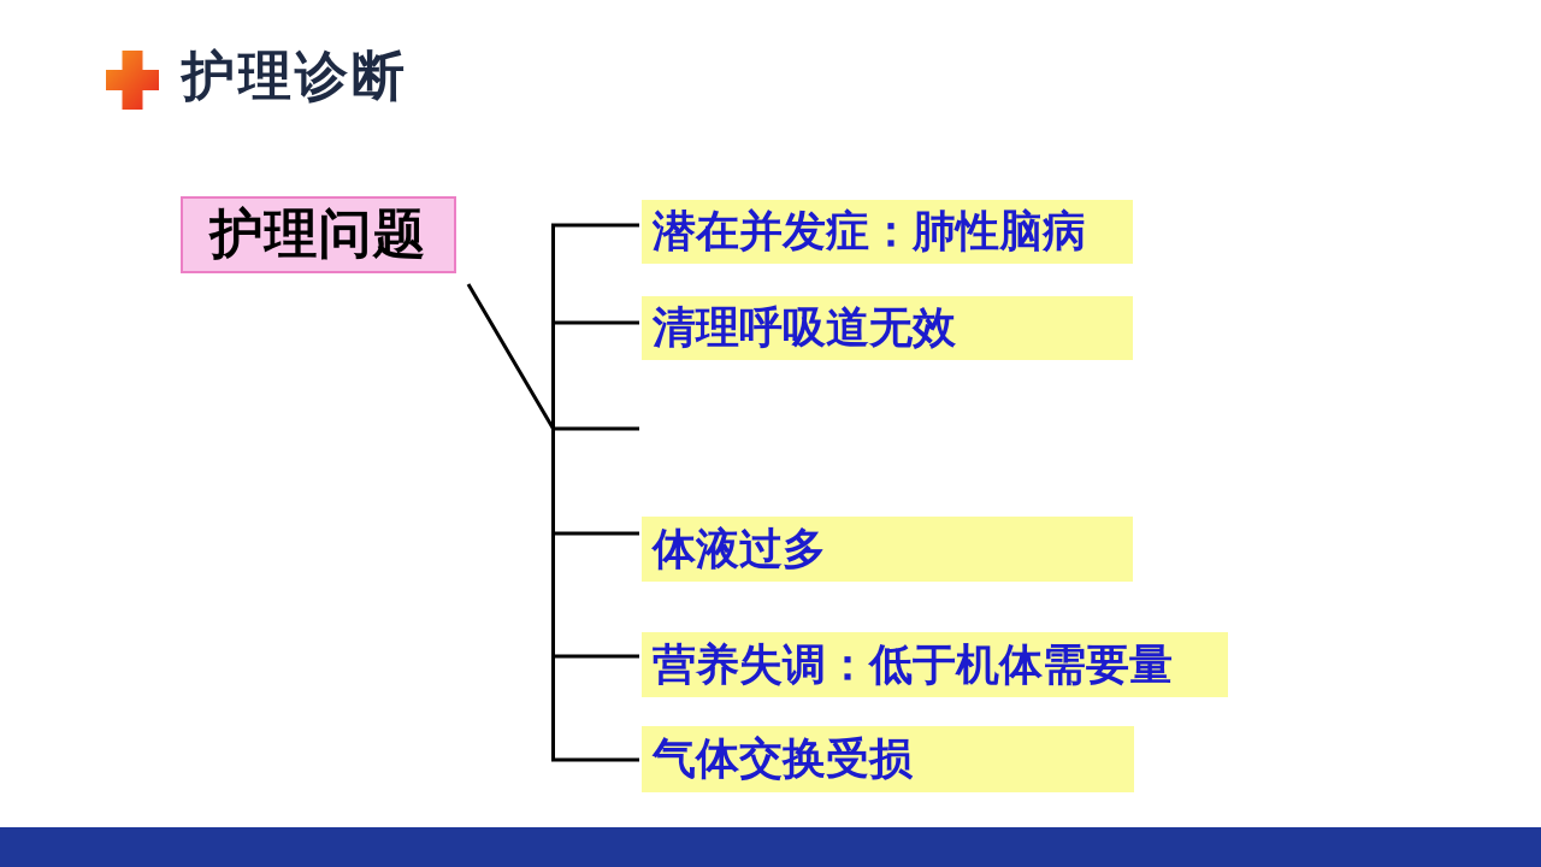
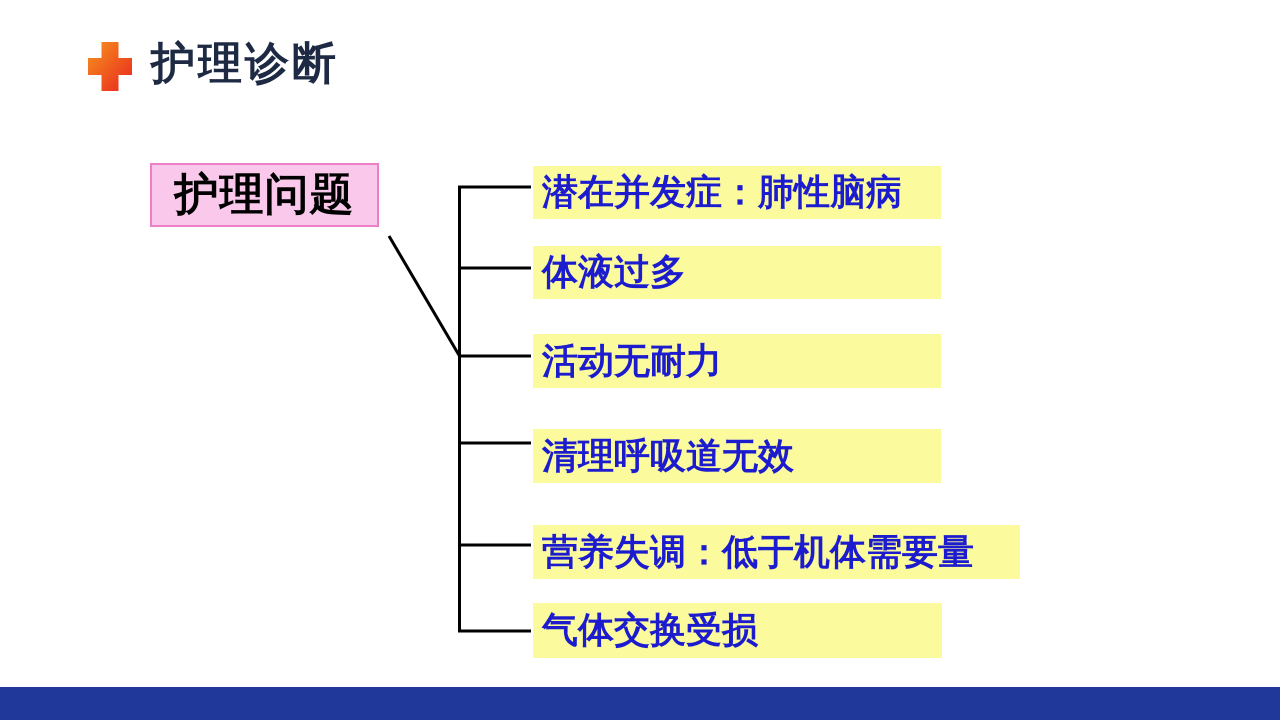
  护理诊断
  护理问题
  潜在并发症：肺性脑病
- 清理呼吸道无效
+ 体液过多
+ 活动无耐力
- 体液过多
+ 清理呼吸道无效
  营养失调：低于机体需要量
  气体交换受损
